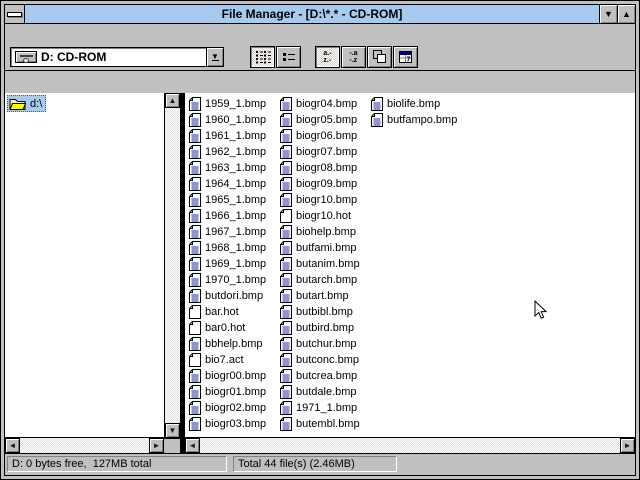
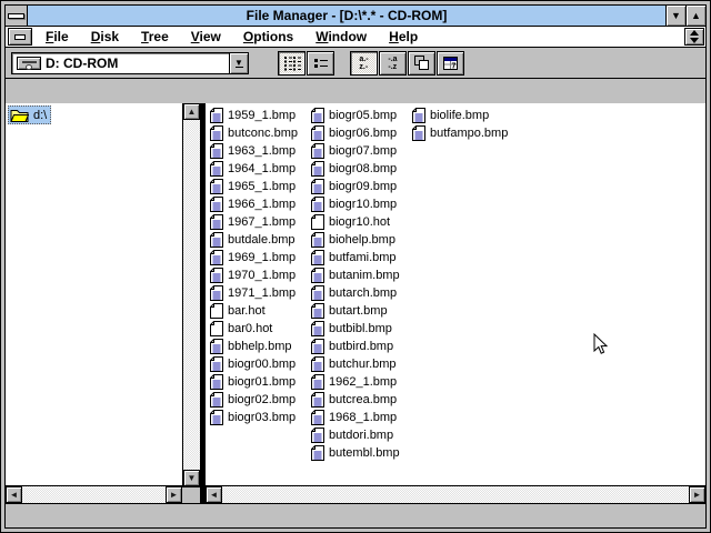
  File Manager - [D:\*.* - CD-ROM]
  ▼
  ▲
+ File
+ Disk
+ Tree
+ View
+ Options
+ Window
+ Help
  D: CD-ROM
  ▼
  d:\
  ▲
  ▼
  ◄
  ►
  1959_1.bmp
- 1960_1.bmp
- 1961_1.bmp
- 1962_1.bmp
+ butconc.bmp
  1963_1.bmp
  1964_1.bmp
  1965_1.bmp
  1966_1.bmp
  1967_1.bmp
- 1968_1.bmp
+ butdale.bmp
  1969_1.bmp
  1970_1.bmp
- butdori.bmp
+ 1971_1.bmp
  bar.hot
  bar0.hot
  bbhelp.bmp
- bio7.act
  biogr00.bmp
  biogr01.bmp
  biogr02.bmp
  biogr03.bmp
- biogr04.bmp
  biogr05.bmp
  biogr06.bmp
  biogr07.bmp
  biogr08.bmp
  biogr09.bmp
  biogr10.bmp
  biogr10.hot
  biohelp.bmp
  butfami.bmp
  butanim.bmp
  butarch.bmp
  butart.bmp
  butbibl.bmp
  butbird.bmp
  butchur.bmp
- butconc.bmp
+ 1962_1.bmp
  butcrea.bmp
- butdale.bmp
+ 1968_1.bmp
- 1971_1.bmp
+ butdori.bmp
  butembl.bmp
  biolife.bmp
  butfampo.bmp
  ◄
  ►
- D: 0 bytes free, 127MB total
- Total 44 file(s) (2.46MB)
